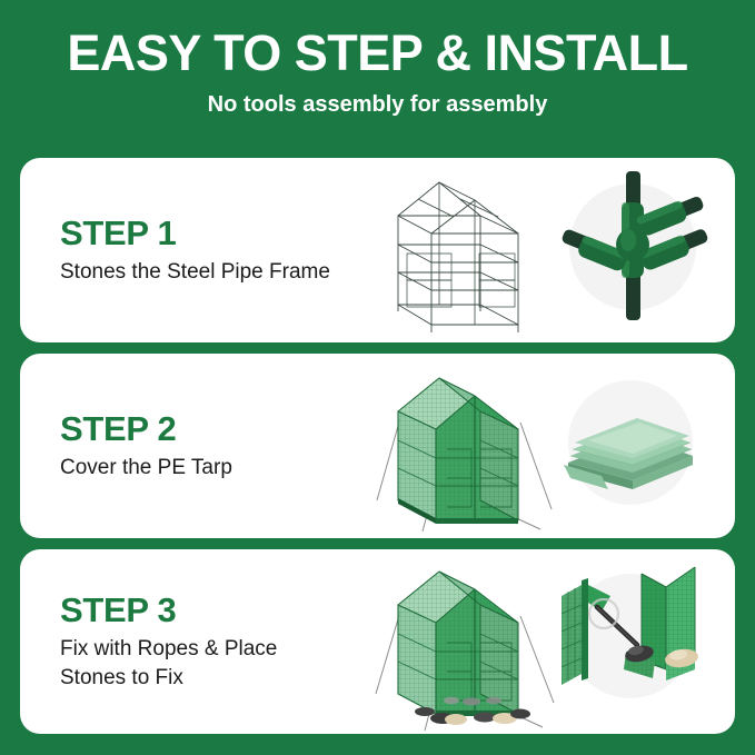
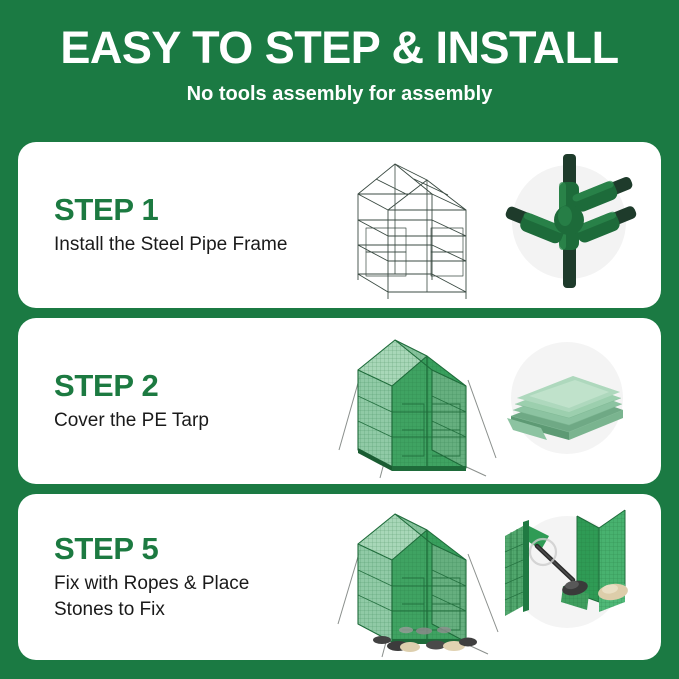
  EASY TO STEP & INSTALL
  No tools assembly for assembly
  STEP 1
- Stones the Steel Pipe Frame
+ Install the Steel Pipe Frame
  STEP 2
  Cover the PE Tarp
- STEP 3
+ STEP 5
  Fix with Ropes & Place
  Stones to Fix
